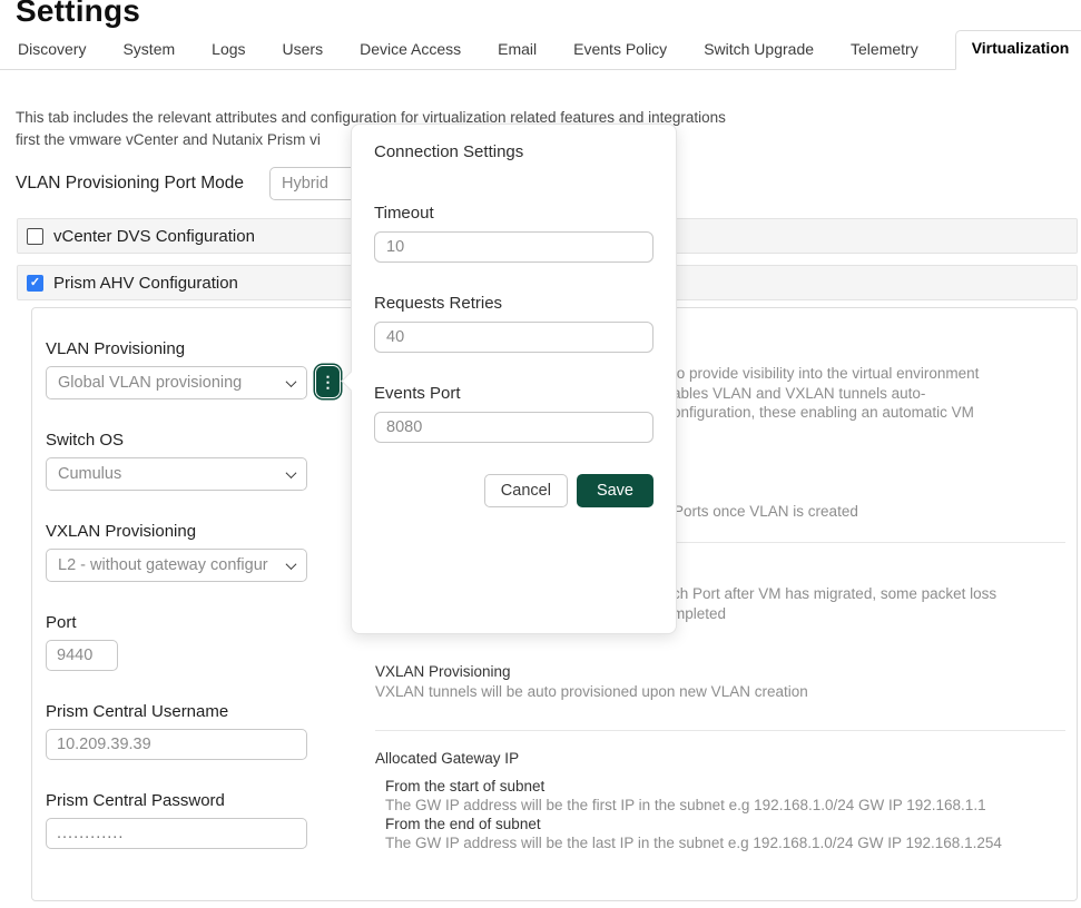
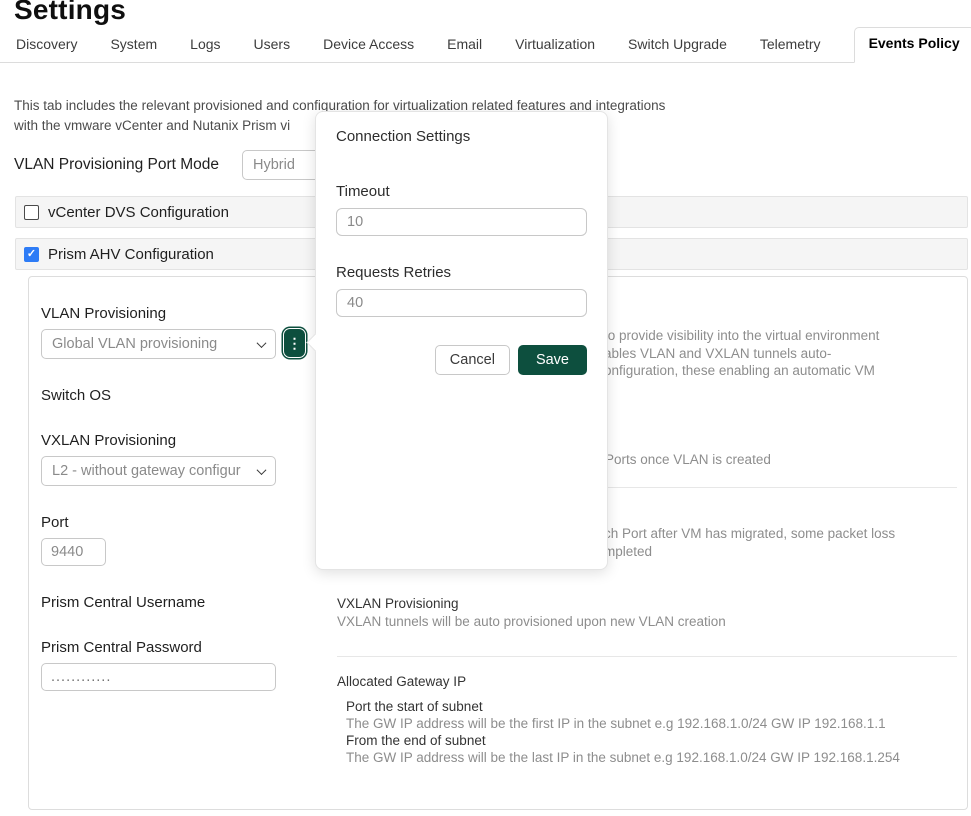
  Settings
  Discovery
  System
  Logs
  Users
  Device Access
  Email
- Events Policy
+ Virtualization
  Switch Upgrade
  Telemetry
- Virtualization
+ Events Policy
- This tab includes the relevant attributes and configuration for virtualization related features and integrations
+ This tab includes the relevant provisioned and configuration for virtualization related features and integrations
- first the vmware vCenter and Nutanix Prism vi
+ with the vmware vCenter and Nutanix Prism vi
  VLAN Provisioning Port Mode
  Hybrid
  vCenter DVS Configuration
  ✓
  Prism AHV Configuration
  VLAN Provisioning
  Global VLAN provisioning
  Switch OS
- Cumulus
  VXLAN Provisioning
  L2 - without gateway configur
  Port
  9440
  Prism Central Username
- 10.209.39.39
  Prism Central Password
  ............
  ⋮
  o provide visibility into the virtual environment
  bles VLAN and VXLAN tunnels auto-
  nfiguration, these enabling an automatic VM
  Ports once VLAN is created
  h Port after VM has migrated, some packet loss
  mpleted
  VXLAN Provisioning
  VXLAN tunnels will be auto provisioned upon new VLAN creation
  Allocated Gateway IP
- From the start of subnet
+ Port the start of subnet
  The GW IP address will be the first IP in the subnet e.g 192.168.1.0/24 GW IP 192.168.1.1
  From the end of subnet
  The GW IP address will be the last IP in the subnet e.g 192.168.1.0/24 GW IP 192.168.1.254
  Connection Settings
  Timeout
  10
  Requests Retries
  40
- Events Port
- 8080
  Cancel
  Save
